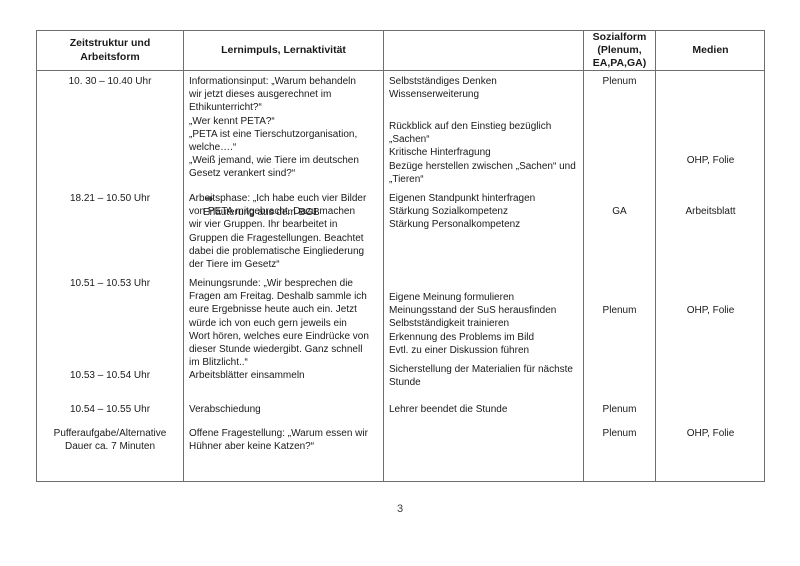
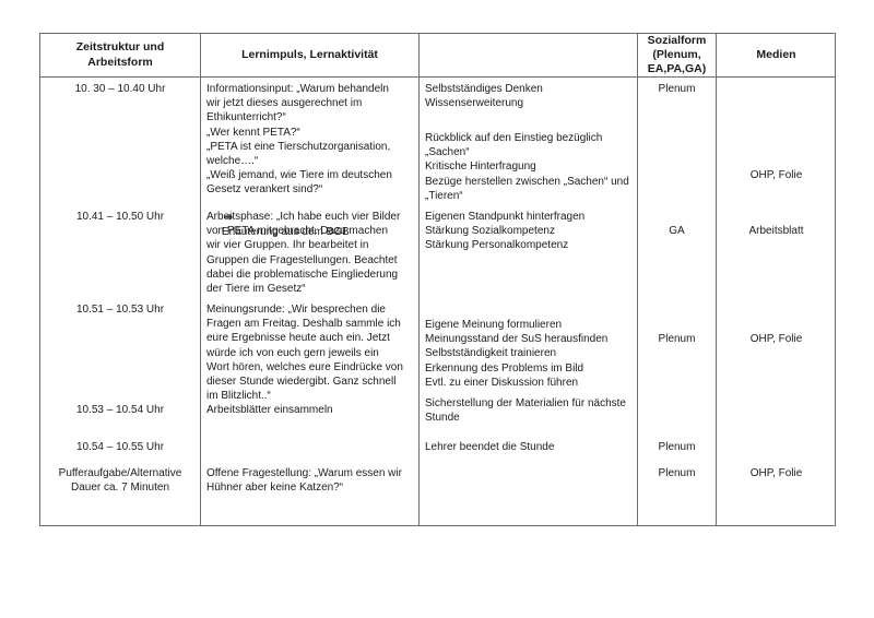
  Zeitstruktur und
  Arbeitsform
  Lernimpuls, Lernaktivität
  Sozialform
  (Plenum,
  EA,PA,GA)
  Medien
  10. 30 – 10.40 Uhr
  Informationsinput: „Warum behandeln
  wir jetzt dieses ausgerechnet im
  Ethikunterricht?“
  „Wer kennt PETA?“
  „PETA ist eine Tierschutzorganisation,
  welche….“
  „Weiß jemand, wie Tiere im deutschen
  Gesetz verankert sind?“
  ➔ Erläuterung aus dem BGB
  Selbstständiges Denken
  Wissenserweiterung
  Rückblick auf den Einstieg bezüglich
  „Sachen“
  Kritische Hinterfragung
  Bezüge herstellen zwischen „Sachen“ und
  „Tieren“
  Plenum
  OHP, Folie
- 18.21 – 10.50 Uhr
+ 10.41 – 10.50 Uhr
  Arbeitsphase: „Ich habe euch vier Bilder
  von PETA mitgebracht. Dazu machen
  wir vier Gruppen. Ihr bearbeitet in
  Gruppen die Fragestellungen. Beachtet
  dabei die problematische Eingliederung
  der Tiere im Gesetz“
  Eigenen Standpunkt hinterfragen
  Stärkung Sozialkompetenz
  Stärkung Personalkompetenz
  GA
  Arbeitsblatt
  10.51 – 10.53 Uhr
  Meinungsrunde: „Wir besprechen die
  Fragen am Freitag. Deshalb sammle ich
  eure Ergebnisse heute auch ein. Jetzt
  würde ich von euch gern jeweils ein
  Wort hören, welches eure Eindrücke von
  dieser Stunde wiedergibt. Ganz schnell
  im Blitzlicht..“
  Eigene Meinung formulieren
  Meinungsstand der SuS herausfinden
  Selbstständigkeit trainieren
  Erkennung des Problems im Bild
  Evtl. zu einer Diskussion führen
  Plenum
  OHP, Folie
  10.53 – 10.54 Uhr
  Arbeitsblätter einsammeln
  Sicherstellung der Materialien für nächste
  Stunde
  10.54 – 10.55 Uhr
- Verabschiedung
  Lehrer beendet die Stunde
  Plenum
  Pufferaufgabe/Alternative
  Dauer ca. 7 Minuten
  Offene Fragestellung: „Warum essen wir
  Hühner aber keine Katzen?“
  Plenum
  OHP, Folie
- 3
